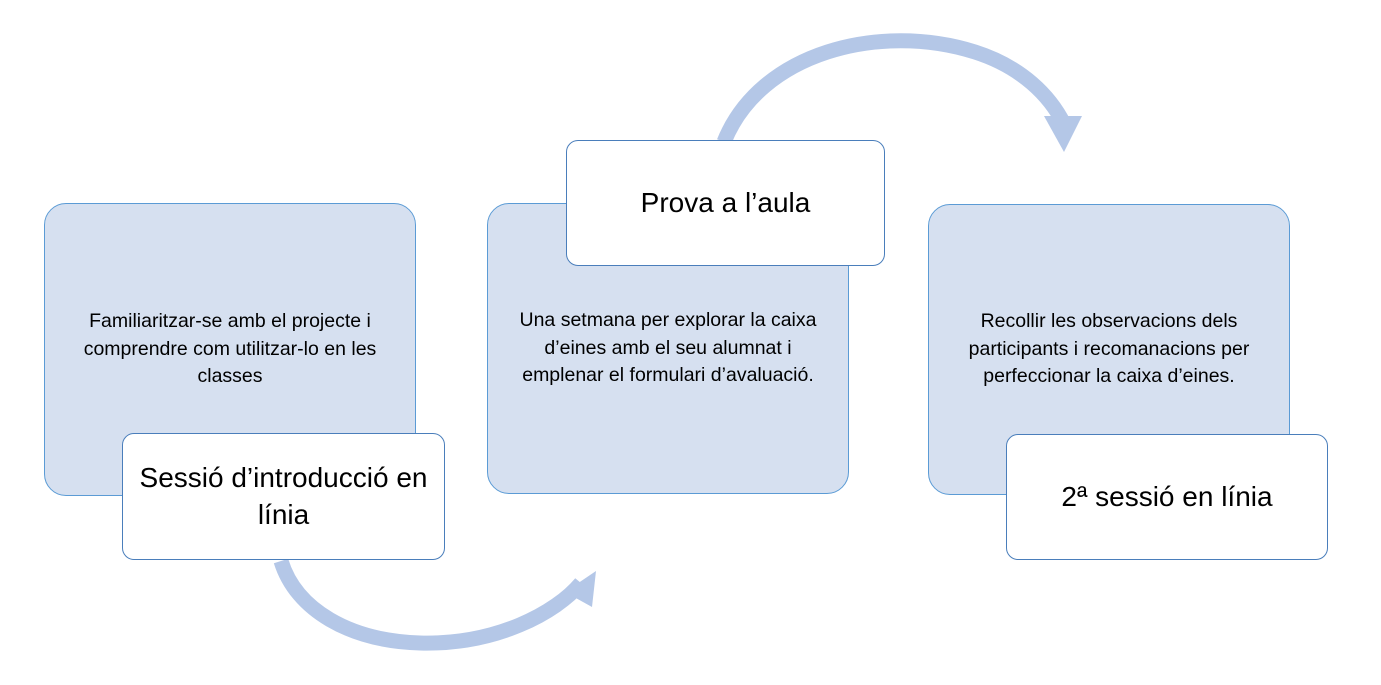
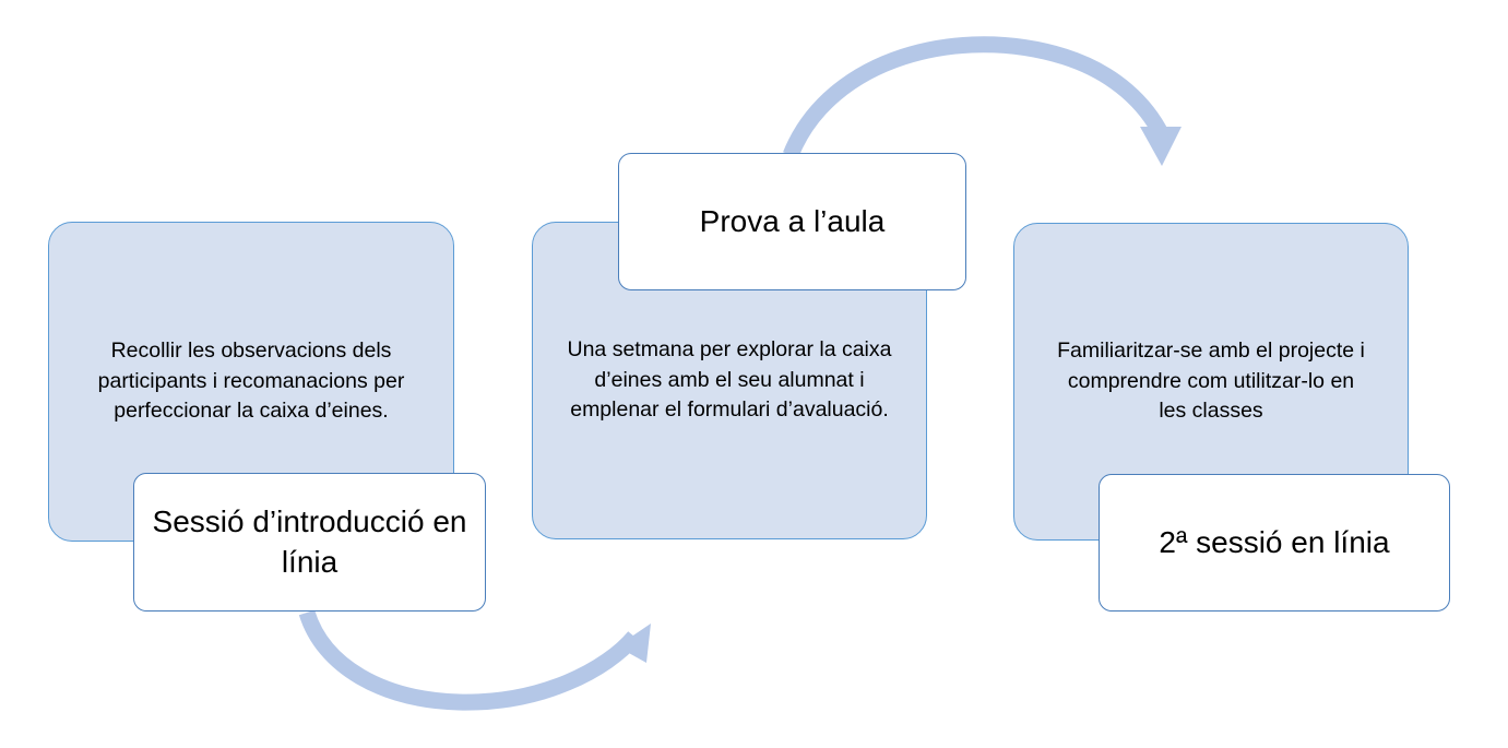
- Familiaritzar-se amb el projecte i comprendre com utilitzar-lo en les classes
+ Recollir les observacions dels participants i recomanacions per perfeccionar la caixa d’eines.
  Sessió d’introducció en línia
  Una setmana per explorar la caixa d’eines amb el seu alumnat i emplenar el formulari d’avaluació.
  Prova a l’aula
- Recollir les observacions dels participants i recomanacions per perfeccionar la caixa d’eines.
+ Familiaritzar-se amb el projecte i comprendre com utilitzar-lo en les classes
  2ª sessió en línia
